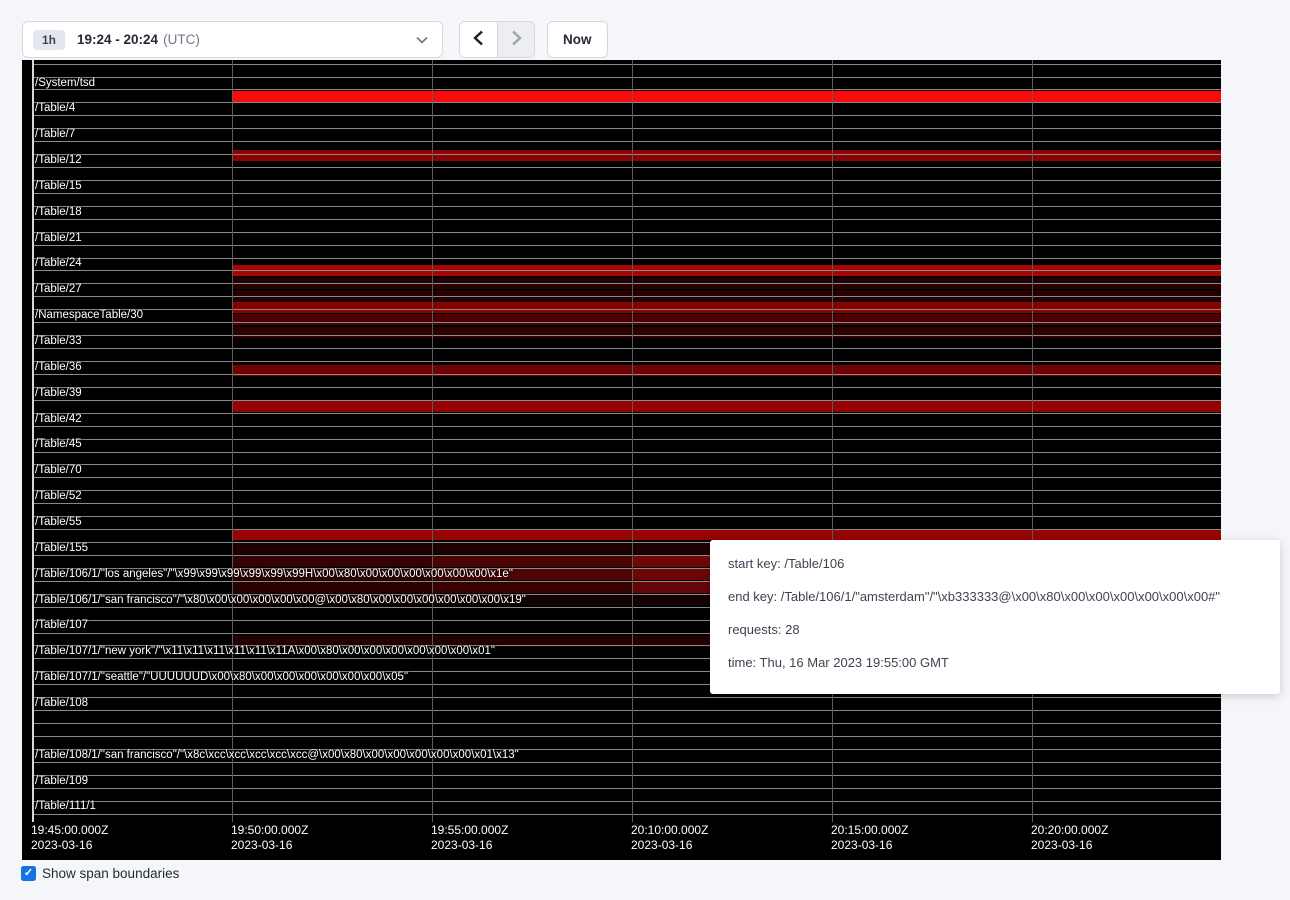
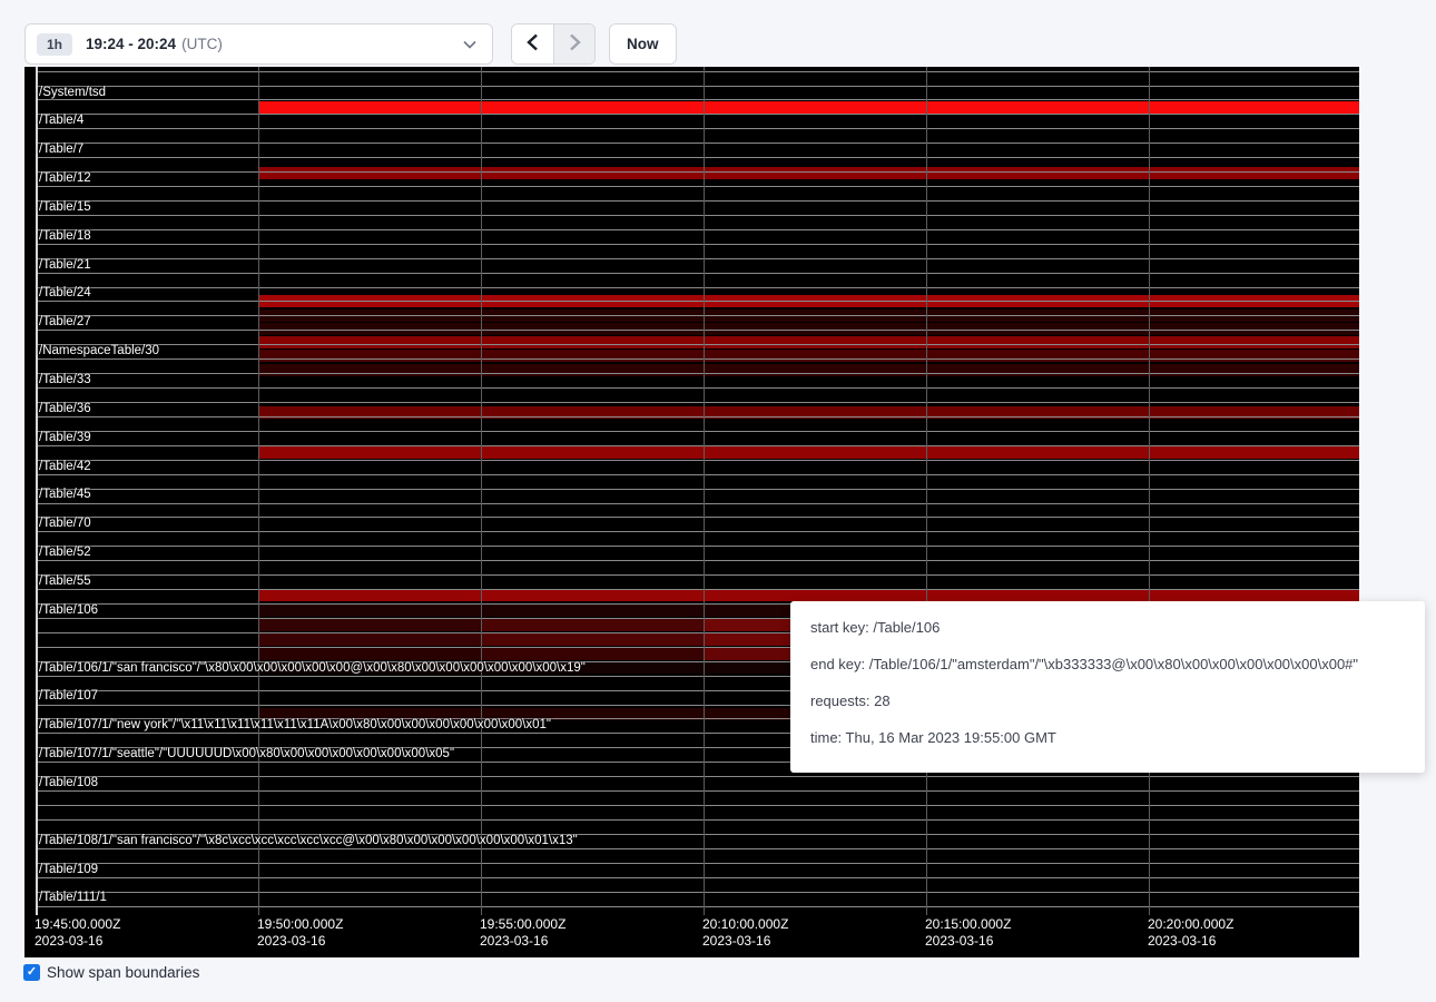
  1h
  19:24 - 20:24
  (UTC)
  Now
  19:45:00.000Z
  2023-03-16
  19:50:00.000Z
  2023-03-16
  19:55:00.000Z
  2023-03-16
  20:10:00.000Z
  2023-03-16
  20:15:00.000Z
  2023-03-16
  20:20:00.000Z
  2023-03-16
  /System/tsd
  /Table/4
  /Table/7
  /Table/12
  /Table/15
  /Table/18
  /Table/21
  /Table/24
  /Table/27
  /NamespaceTable/30
  /Table/33
  /Table/36
  /Table/39
  /Table/42
  /Table/45
  /Table/70
  /Table/52
  /Table/55
- /Table/155
+ /Table/106
- /Table/106/1/"los angeles"/"\x99\x99\x99\x99\x99\x99H\x00\x80\x00\x00\x00\x00\x00\x00\x1e"
  /Table/106/1/"san francisco"/"\x80\x00\x00\x00\x00\x00@\x00\x80\x00\x00\x00\x00\x00\x00\x19"
  /Table/107
  /Table/107/1/"new york"/"\x11\x11\x11\x11\x11\x11A\x00\x80\x00\x00\x00\x00\x00\x00\x01"
  /Table/107/1/"seattle"/"UUUUUUD\x00\x80\x00\x00\x00\x00\x00\x00\x05"
  /Table/108
  /Table/108/1/"san francisco"/"\x8c\xcc\xcc\xcc\xcc\xcc@\x00\x80\x00\x00\x00\x00\x00\x01\x13"
  /Table/109
  /Table/111/1
  start key: /Table/106
  end key: /Table/106/1/"amsterdam"/"\xb333333@\x00\x80\x00\x00\x00\x00\x00\x00#"
  requests: 28
  time: Thu, 16 Mar 2023 19:55:00 GMT
  ✓
  Show span boundaries
